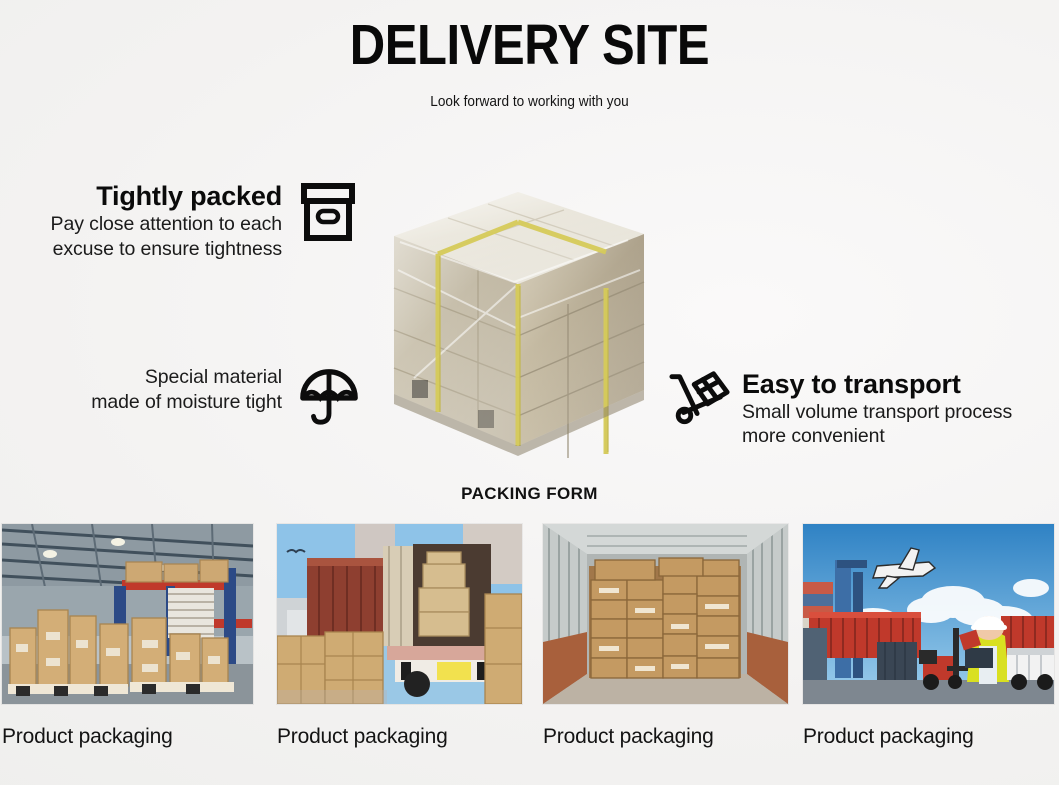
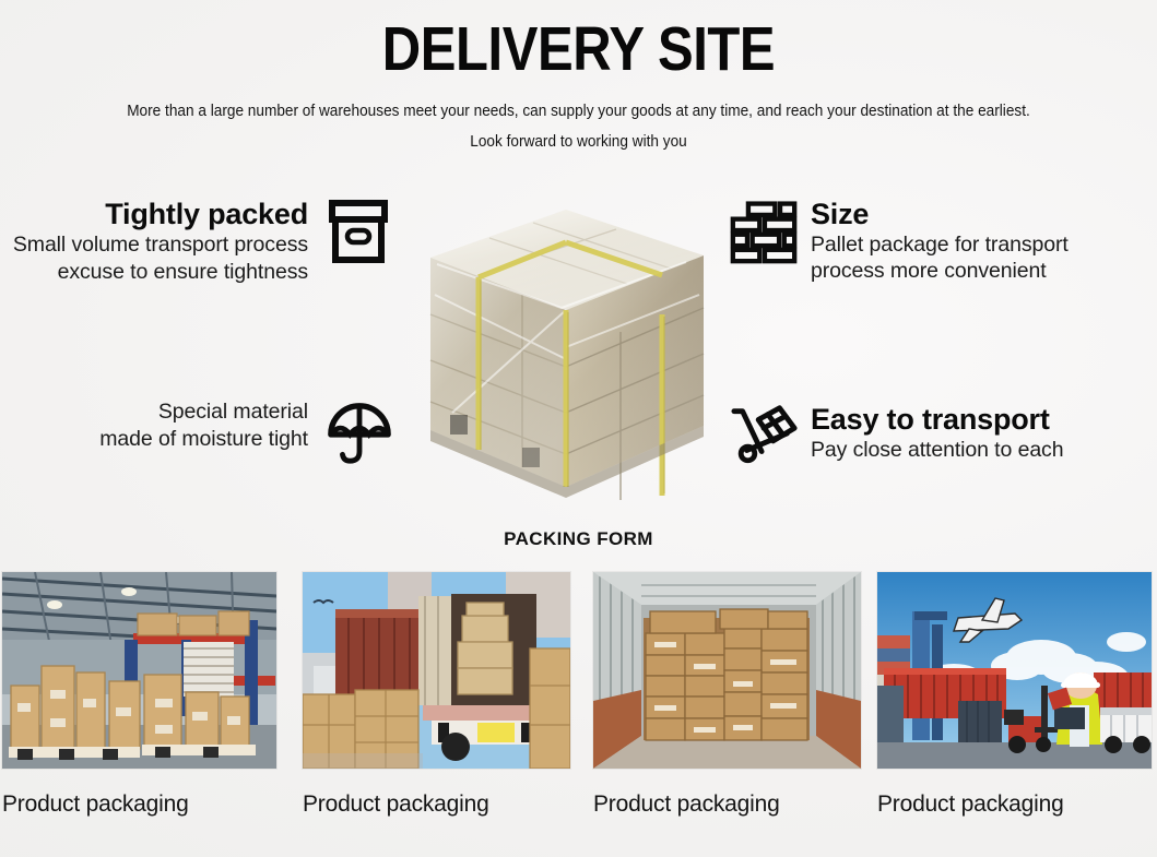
  DELIVERY SITE
+ More than a large number of warehouses meet your needs, can supply your goods at any time, and reach your destination at the earliest.
  Look forward to working with you
  Tightly packed
- Pay close attention to each
+ Small volume transport process
  excuse to ensure tightness
  Special material
  made of moisture tight
+ Size
+ Pallet package for transport
+ process more convenient
  Easy to transport
- Small volume transport process
+ Pay close attention to each
- more convenient
  PACKING FORM
  Product packaging
  Product packaging
  Product packaging
  Product packaging
